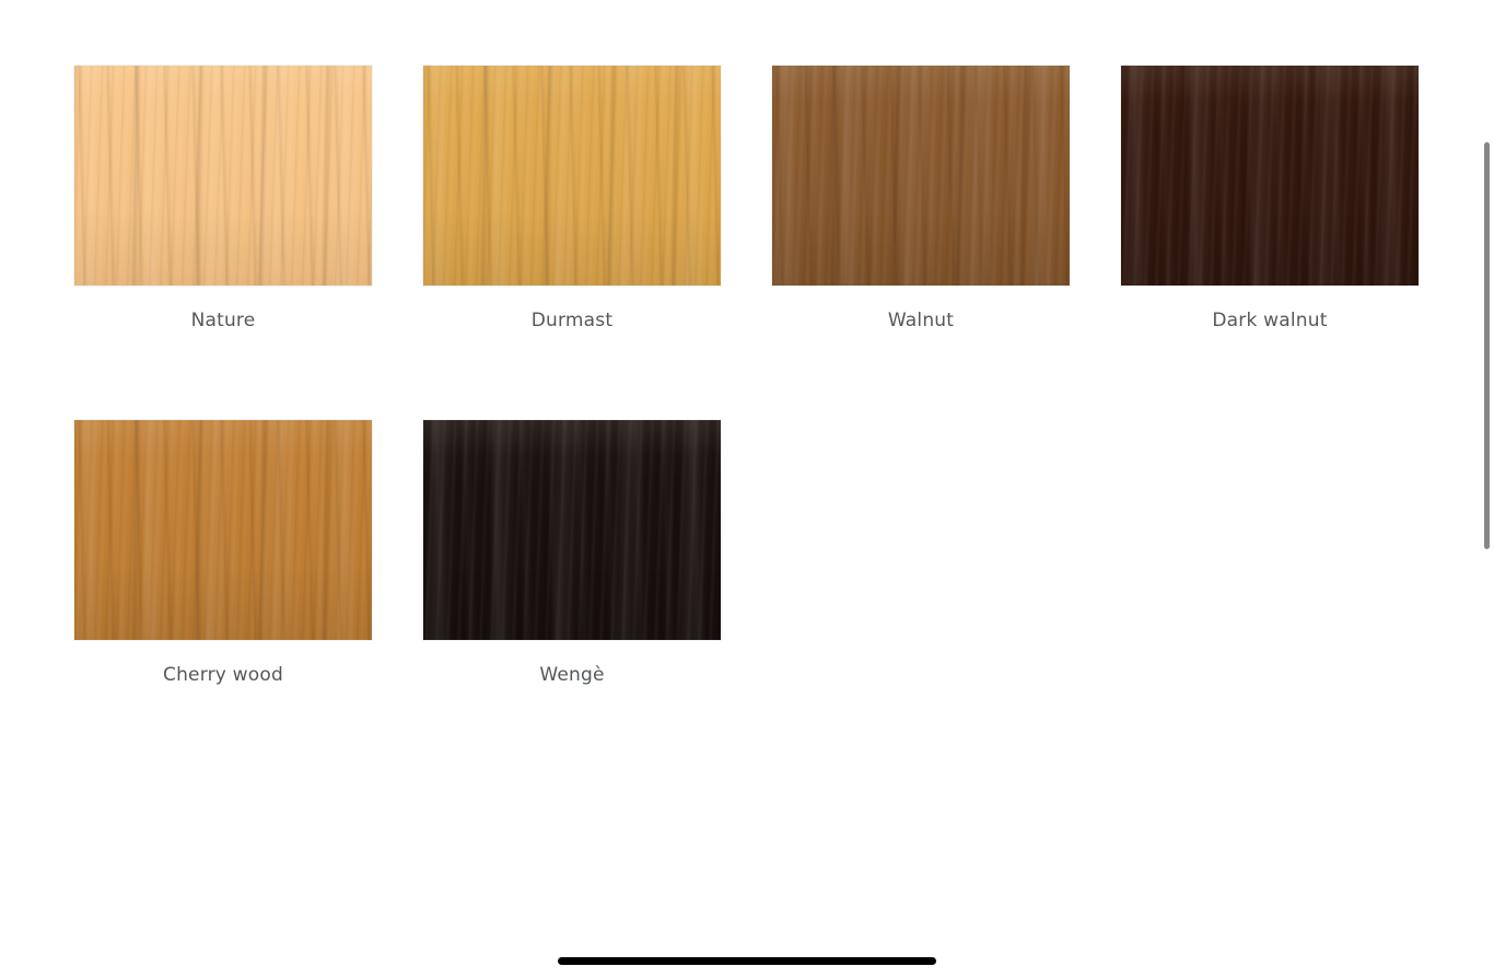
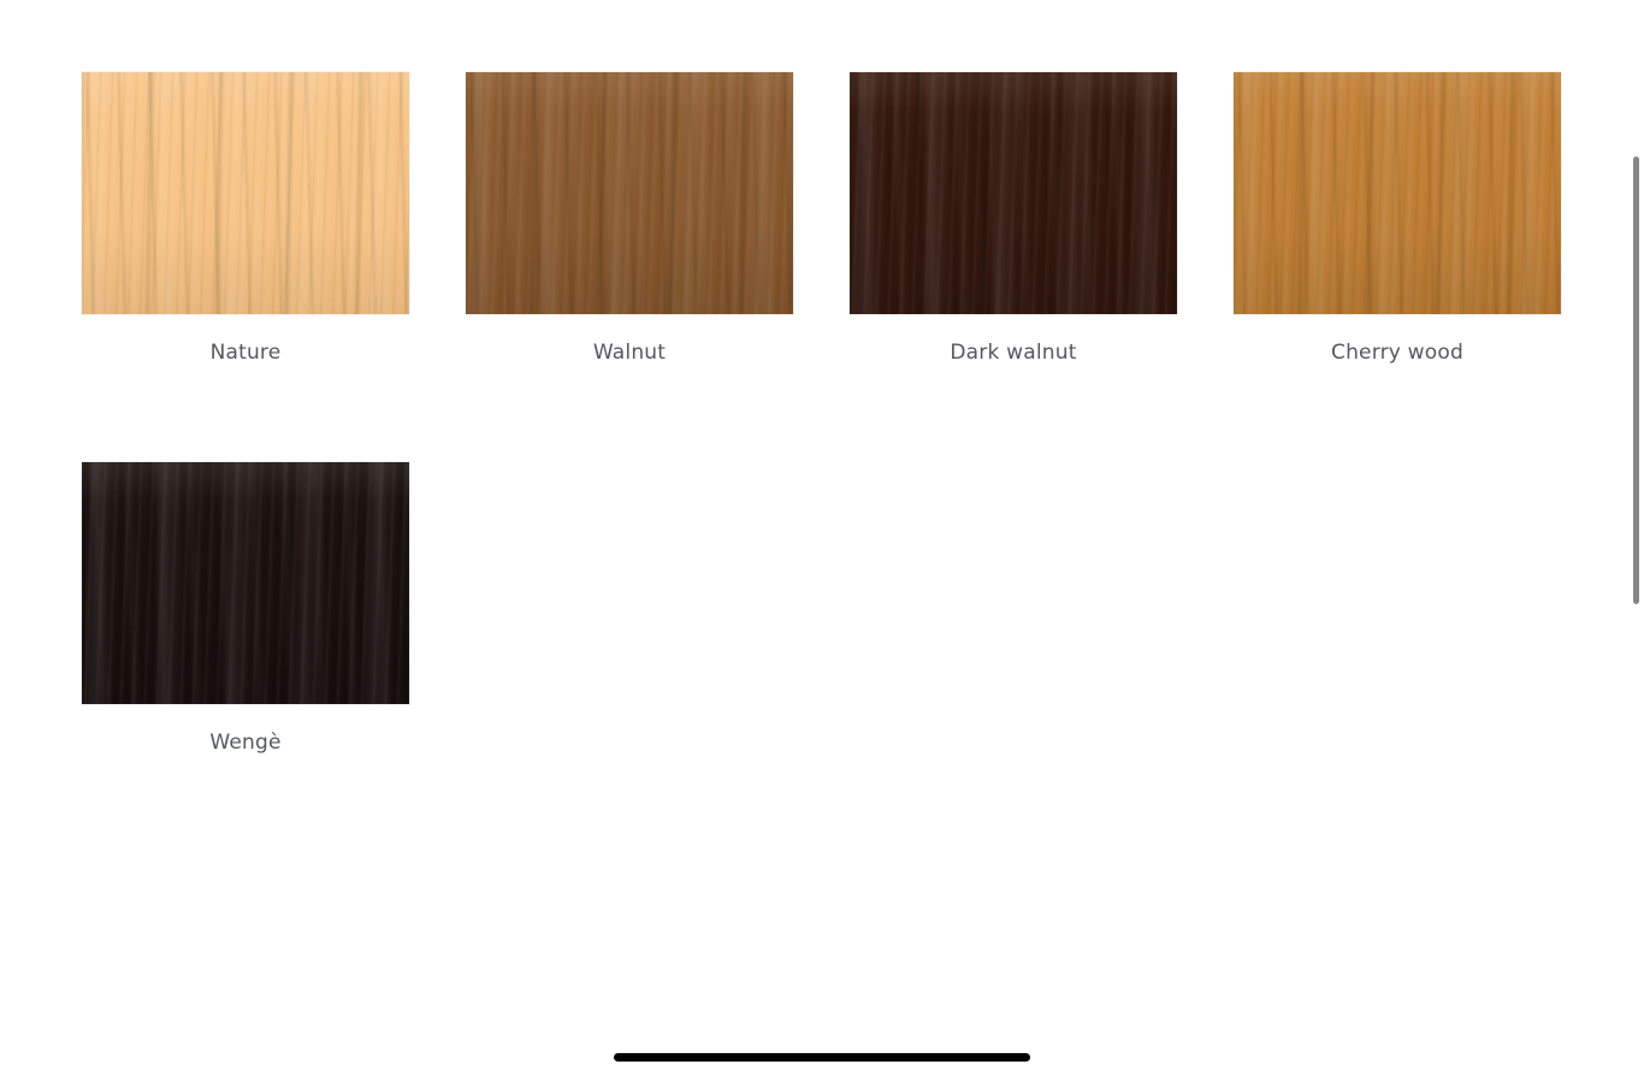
  Nature
- Durmast
  Walnut
  Dark walnut
  Cherry wood
  Wengè
